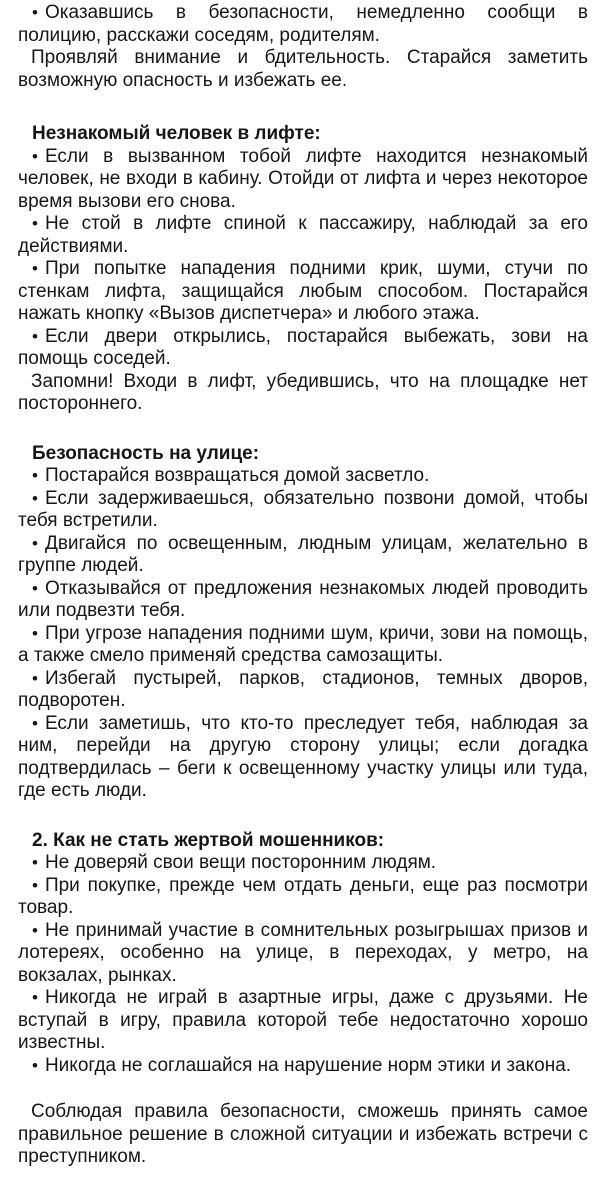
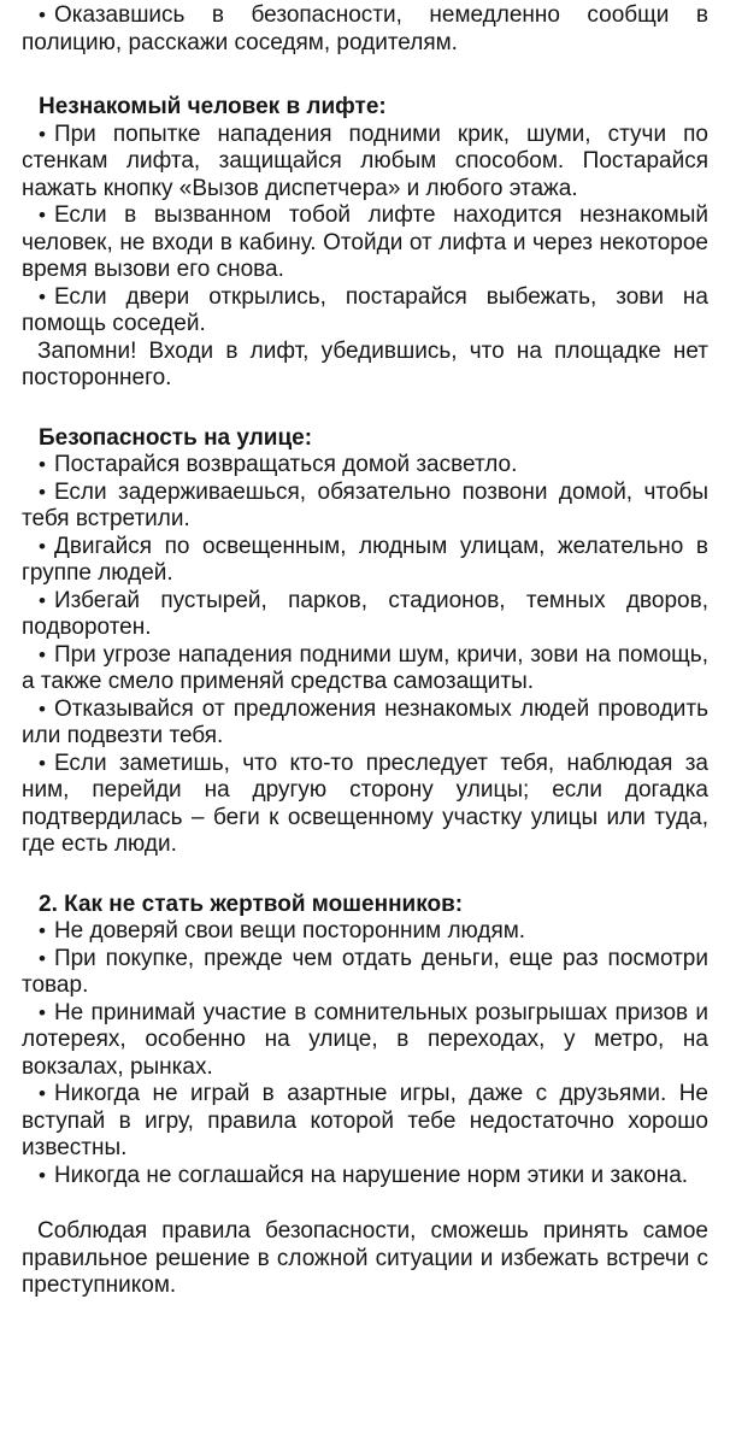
  • Оказавшись в безопасности, немедленно сообщи в полицию, расскажи соседям, родителям.
- Проявляй внимание и бдительность. Старайся заметить возможную опасность и избежать ее.
  Незнакомый человек в лифте:
- • Если в вызванном тобой лифте находится незнакомый человек, не входи в кабину. Отойди от лифта и через некоторое время вызови его снова.
+ • При попытке нападения подними крик, шуми, стучи по стенкам лифта, защищайся любым способом. Постарайся нажать кнопку «Вызов диспетчера» и любого этажа.
- • Не стой в лифте спиной к пассажиру, наблюдай за его действиями.
- • При попытке нападения подними крик, шуми, стучи по стенкам лифта, защищайся любым способом. Постарайся нажать кнопку «Вызов диспетчера» и любого этажа.
+ • Если в вызванном тобой лифте находится незнакомый человек, не входи в кабину. Отойди от лифта и через некоторое время вызови его снова.
  • Если двери открылись, постарайся выбежать, зови на помощь соседей.
  Запомни! Входи в лифт, убедившись, что на площадке нет постороннего.
  Безопасность на улице:
  • Постарайся возвращаться домой засветло.
  • Если задерживаешься, обязательно позвони домой, чтобы тебя встретили.
  • Двигайся по освещенным, людным улицам, желательно в группе людей.
- • Отказывайся от предложения незнакомых людей проводить или подвезти тебя.
+ • Избегай пустырей, парков, стадионов, темных дворов, подворотен.
  • При угрозе нападения подними шум, кричи, зови на помощь, а также смело применяй средства самозащиты.
- • Избегай пустырей, парков, стадионов, темных дворов, подворотен.
+ • Отказывайся от предложения незнакомых людей проводить или подвезти тебя.
  • Если заметишь, что кто-то преследует тебя, наблюдая за ним, перейди на другую сторону улицы; если догадка подтвердилась – беги к освещенному участку улицы или туда, где есть люди.
  2. Как не стать жертвой мошенников:
  • Не доверяй свои вещи посторонним людям.
  • При покупке, прежде чем отдать деньги, еще раз посмотри товар.
  • Не принимай участие в сомнительных розыгрышах призов и лотереях, особенно на улице, в переходах, у метро, на вокзалах, рынках.
  • Никогда не играй в азартные игры, даже с друзьями. Не вступай в игру, правила которой тебе недостаточно хорошо известны.
  • Никогда не соглашайся на нарушение норм этики и закона.
  Соблюдая правила безопасности, сможешь принять самое правильное решение в сложной ситуации и избежать встречи с преступником.
